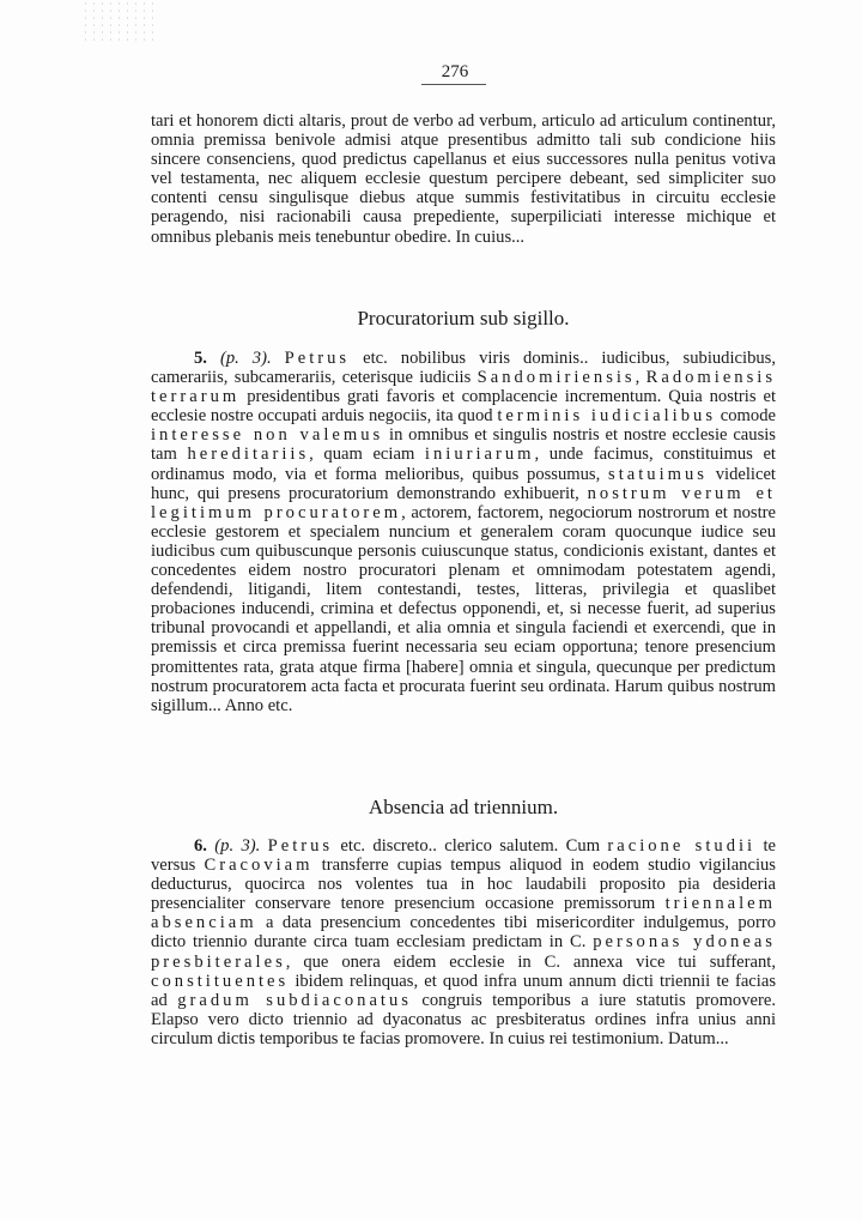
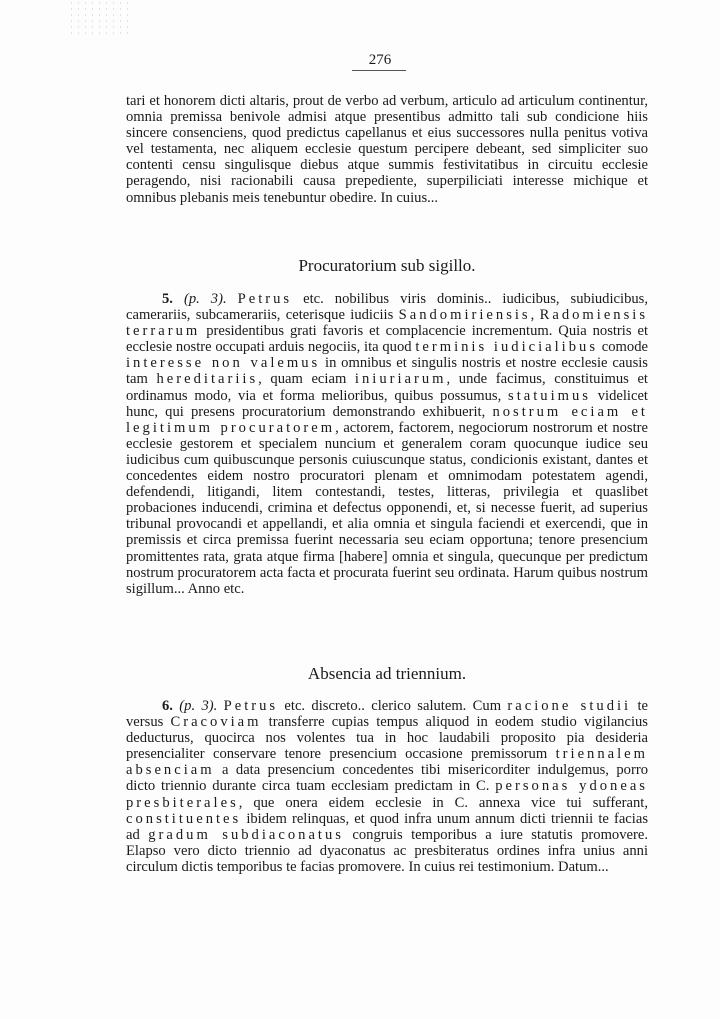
  276
  tari et honorem dicti altaris, prout de verbo ad verbum, articulo ad articulum continentur, omnia premissa benivole admisi atque presentibus admitto tali sub condicione hiis sincere consenciens, quod predictus capellanus et eius successores nulla penitus votiva vel testamenta, nec aliquem ecclesie questum percipere debeant, sed simpliciter suo contenti censu singulisque diebus atque summis festivitatibus in circuitu ecclesie peragendo, nisi racionabili causa prepediente, superpiliciati interesse michique et omnibus plebanis meis tenebuntur obedire. In cuius...
  Procuratorium sub sigillo.
- 5. (p. 3). Petrus etc. nobilibus viris dominis.. iudicibus, subiudicibus, camerariis, subcamerariis, ceterisque iudiciis Sandomiriensis, Radomiensis terrarum presidentibus grati favoris et complacencie incrementum. Quia nostris et ecclesie nostre occupati arduis negociis, ita quod terminis iudicialibus comode interesse non valemus in omnibus et singulis nostris et nostre ecclesie causis tam hereditariis, quam eciam iniuriarum, unde facimus, constituimus et ordinamus modo, via et forma melioribus, quibus possumus, statuimus videlicet hunc, qui presens procuratorium demonstrando exhibuerit, nostrum verum et legitimum procuratorem, actorem, factorem, negociorum nostrorum et nostre ecclesie gestorem et specialem nuncium et generalem coram quocunque iudice seu iudicibus cum quibuscunque personis cuiuscunque status, condicionis existant, dantes et concedentes eidem nostro procuratori plenam et omnimodam potestatem agendi, defendendi, litigandi, litem contestandi, testes, litteras, privilegia et quaslibet probaciones inducendi, crimina et defectus opponendi, et, si necesse fuerit, ad superius tribunal provocandi et appellandi, et alia omnia et singula faciendi et exercendi, que in premissis et circa premissa fuerint necessaria seu eciam opportuna; tenore presencium promittentes rata, grata atque firma [habere] omnia et singula, quecunque per predictum nostrum procuratorem acta facta et procurata fuerint seu ordinata. Harum quibus nostrum sigillum... Anno etc.
+ 5. (p. 3). Petrus etc. nobilibus viris dominis.. iudicibus, subiudicibus, camerariis, subcamerariis, ceterisque iudiciis Sandomiriensis, Radomiensis terrarum presidentibus grati favoris et complacencie incrementum. Quia nostris et ecclesie nostre occupati arduis negociis, ita quod terminis iudicialibus comode interesse non valemus in omnibus et singulis nostris et nostre ecclesie causis tam hereditariis, quam eciam iniuriarum, unde facimus, constituimus et ordinamus modo, via et forma melioribus, quibus possumus, statuimus videlicet hunc, qui presens procuratorium demonstrando exhibuerit, nostrum eciam et legitimum procuratorem, actorem, factorem, negociorum nostrorum et nostre ecclesie gestorem et specialem nuncium et generalem coram quocunque iudice seu iudicibus cum quibuscunque personis cuiuscunque status, condicionis existant, dantes et concedentes eidem nostro procuratori plenam et omnimodam potestatem agendi, defendendi, litigandi, litem contestandi, testes, litteras, privilegia et quaslibet probaciones inducendi, crimina et defectus opponendi, et, si necesse fuerit, ad superius tribunal provocandi et appellandi, et alia omnia et singula faciendi et exercendi, que in premissis et circa premissa fuerint necessaria seu eciam opportuna; tenore presencium promittentes rata, grata atque firma [habere] omnia et singula, quecunque per predictum nostrum procuratorem acta facta et procurata fuerint seu ordinata. Harum quibus nostrum sigillum... Anno etc.
  Absencia ad triennium.
  6. (p. 3). Petrus etc. discreto.. clerico salutem. Cum racione studii te versus Cracoviam transferre cupias tempus aliquod in eodem studio vigilancius deducturus, quocirca nos volentes tua in hoc laudabili proposito pia desideria presencialiter conservare tenore presencium occasione premissorum triennalem absenciam a data presencium concedentes tibi misericorditer indulgemus, porro dicto triennio durante circa tuam ecclesiam predictam in C. personas ydoneas presbiterales, que onera eidem ecclesie in C. annexa vice tui sufferant, constituentes ibidem relinquas, et quod infra unum annum dicti triennii te facias ad gradum subdiaconatus congruis temporibus a iure statutis promovere. Elapso vero dicto triennio ad dyaconatus ac presbiteratus ordines infra unius anni circulum dictis temporibus te facias promovere. In cuius rei testimonium. Datum...
